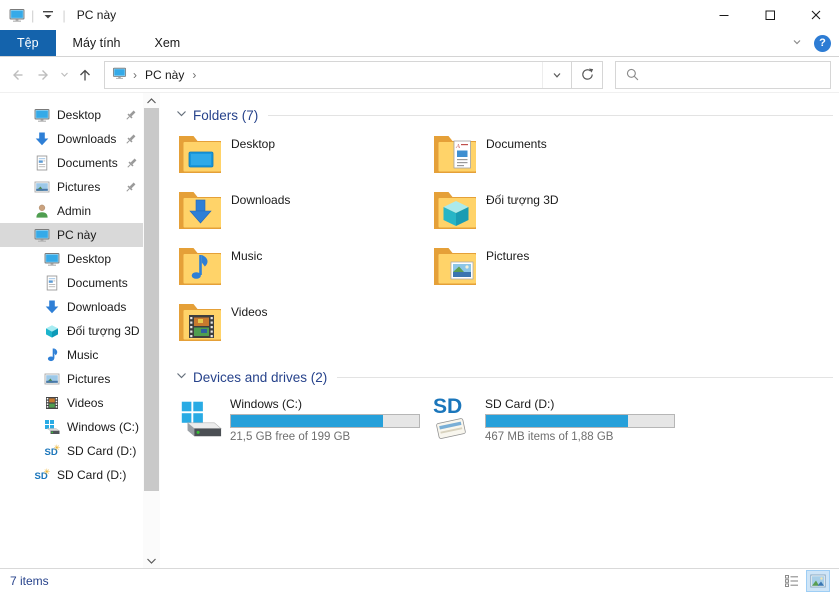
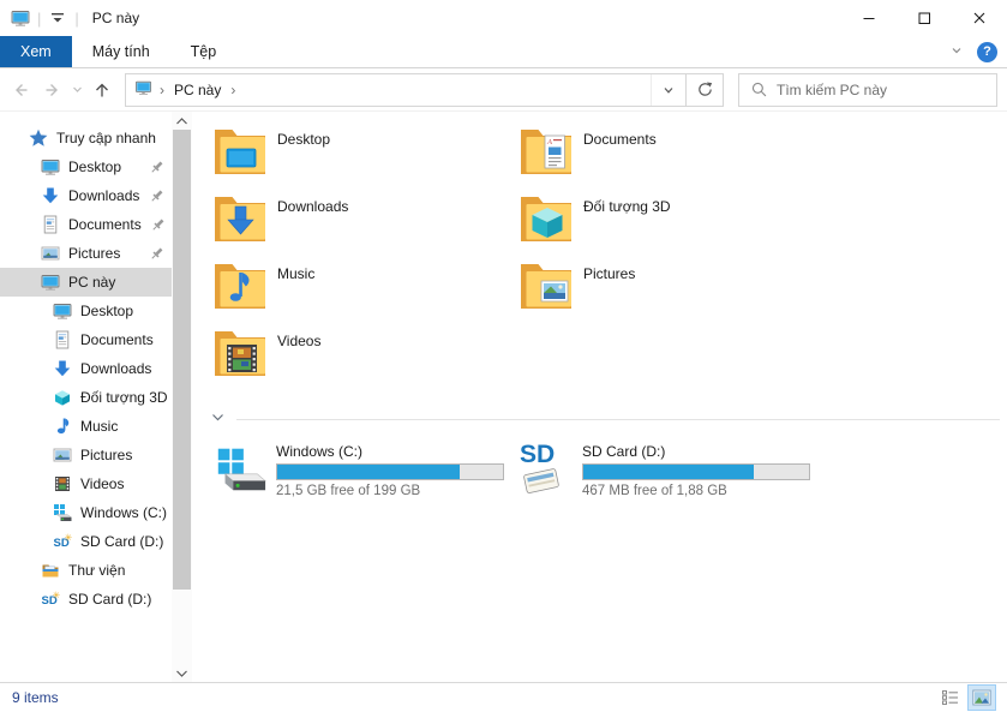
  |
  |
  PC này
- Tệp
+ Xem
  Máy tính
- Xem
+ Tệp
  ?
  ›
  PC này
  ›
+ Tìm kiếm PC này
+ Truy cập nhanh
  Desktop
  Downloads
  Documents
  Pictures
- Admin
  PC này
  Desktop
  Documents
  Downloads
  Đối tượng 3D
  Music
  Pictures
  Videos
  Windows (C:)
  SD
  ✳
  SD Card (D:)
+ Thư viện
  SD
  ✳
  SD Card (D:)
- Folders (7)
  Desktop
  Documents
  Downloads
  Đối tượng 3D
  Music
  Pictures
  Videos
- Devices and drives (2)
  Windows (C:)
  21,5 GB free of 199 GB
  SD
  SD Card (D:)
- 467 MB items of 1,88 GB
+ 467 MB free of 1,88 GB
- 7 items
+ 9 items
